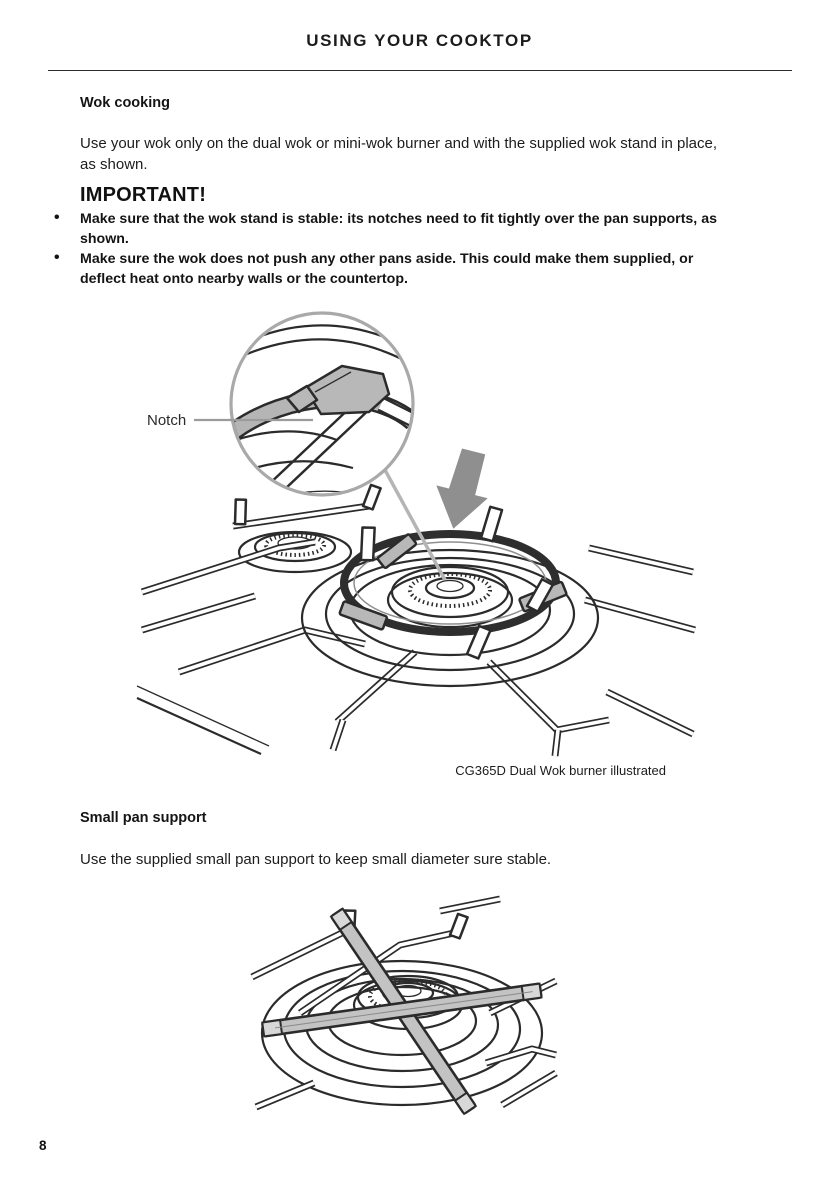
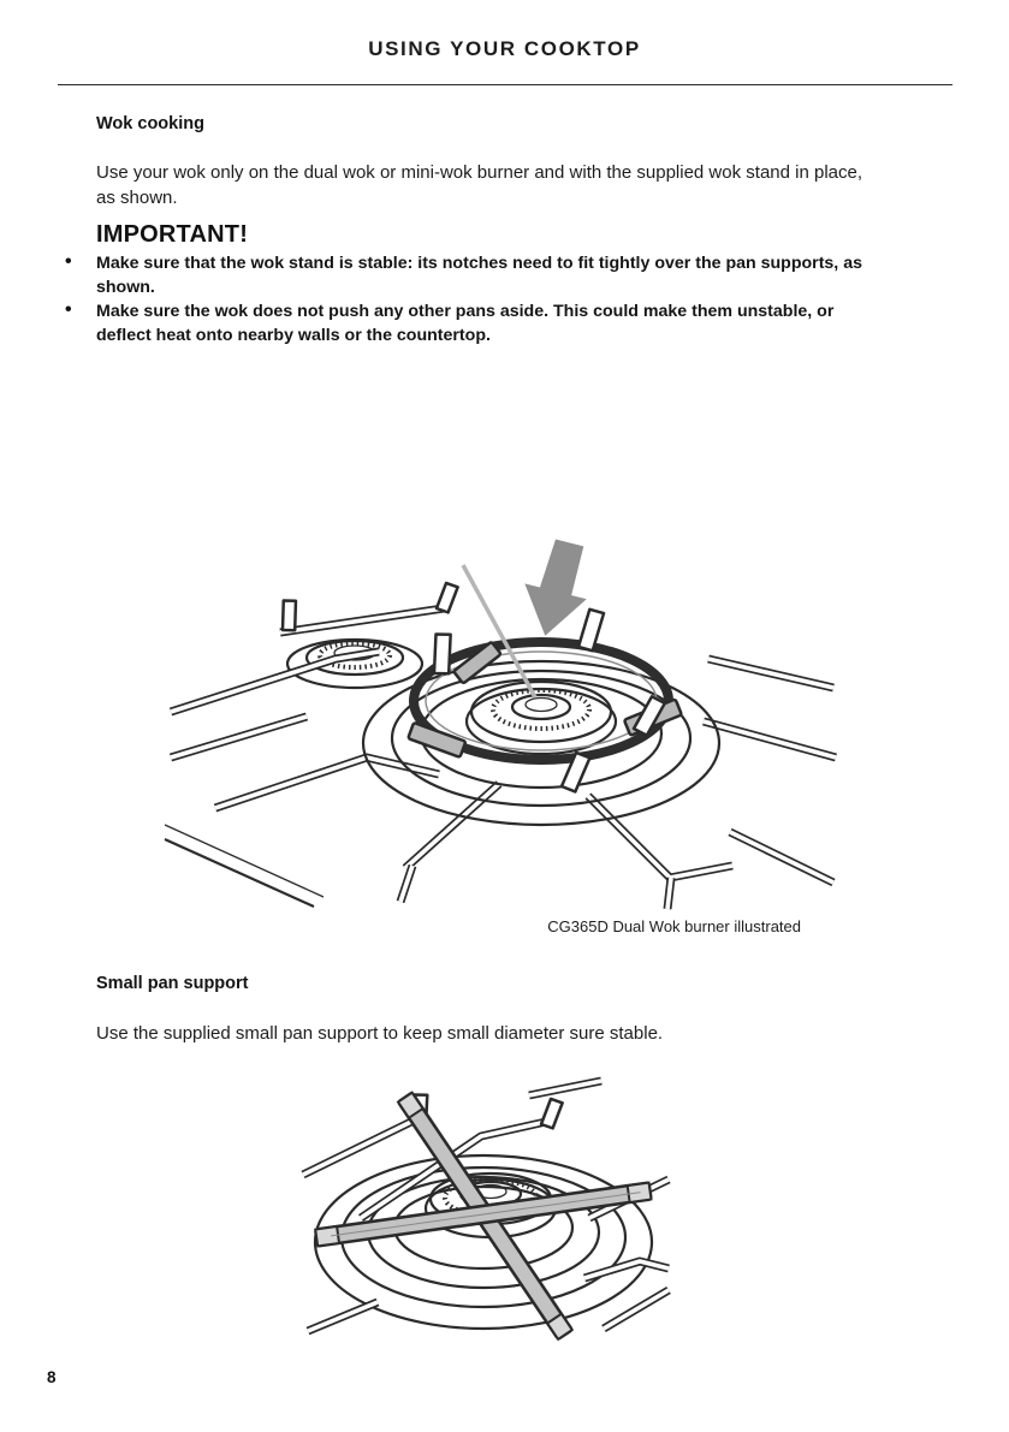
  USING YOUR COOKTOP
  Wok cooking
  Use your wok only on the dual wok or mini-wok burner and with the supplied wok stand in place, as shown.
  IMPORTANT!
  Make sure that the wok stand is stable: its notches need to fit tightly over the pan supports, as shown.
- Make sure the wok does not push any other pans aside. This could make them supplied, or deflect heat onto nearby walls or the countertop.
+ Make sure the wok does not push any other pans aside. This could make them unstable, or deflect heat onto nearby walls or the countertop.
- Notch
  CG365D Dual Wok burner illustrated
  Small pan support
  Use the supplied small pan support to keep small diameter sure stable.
  8
